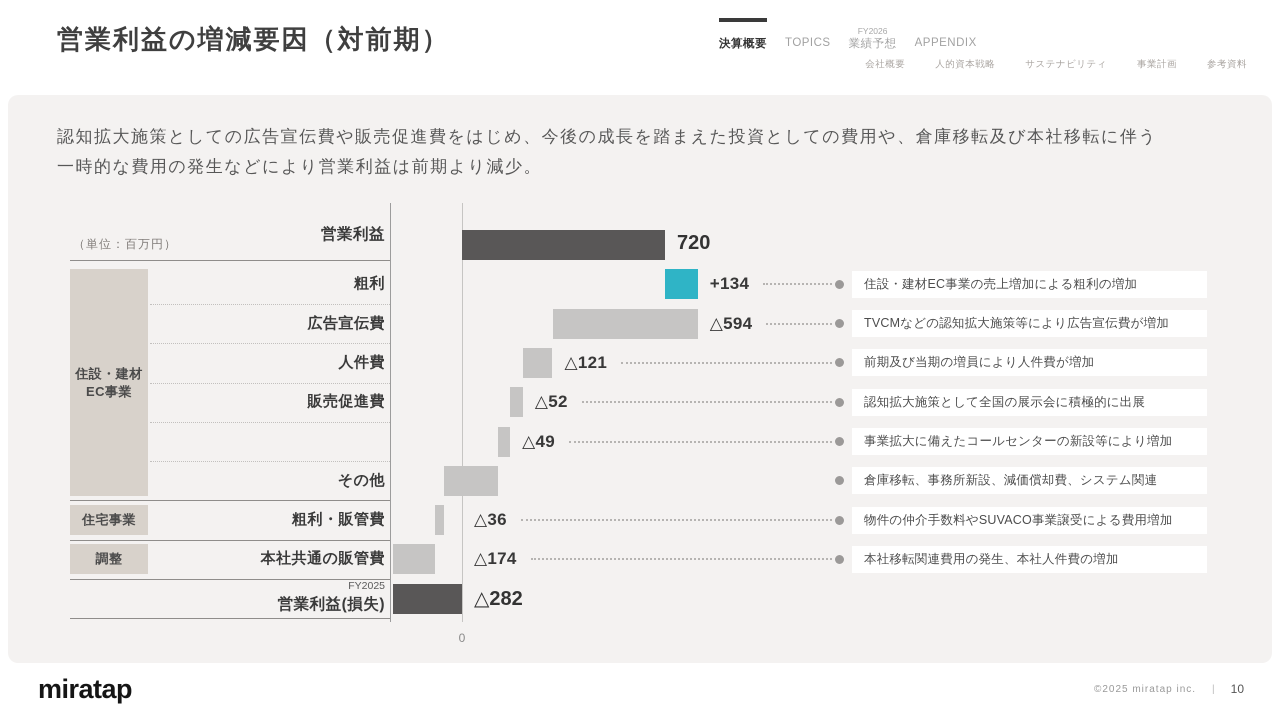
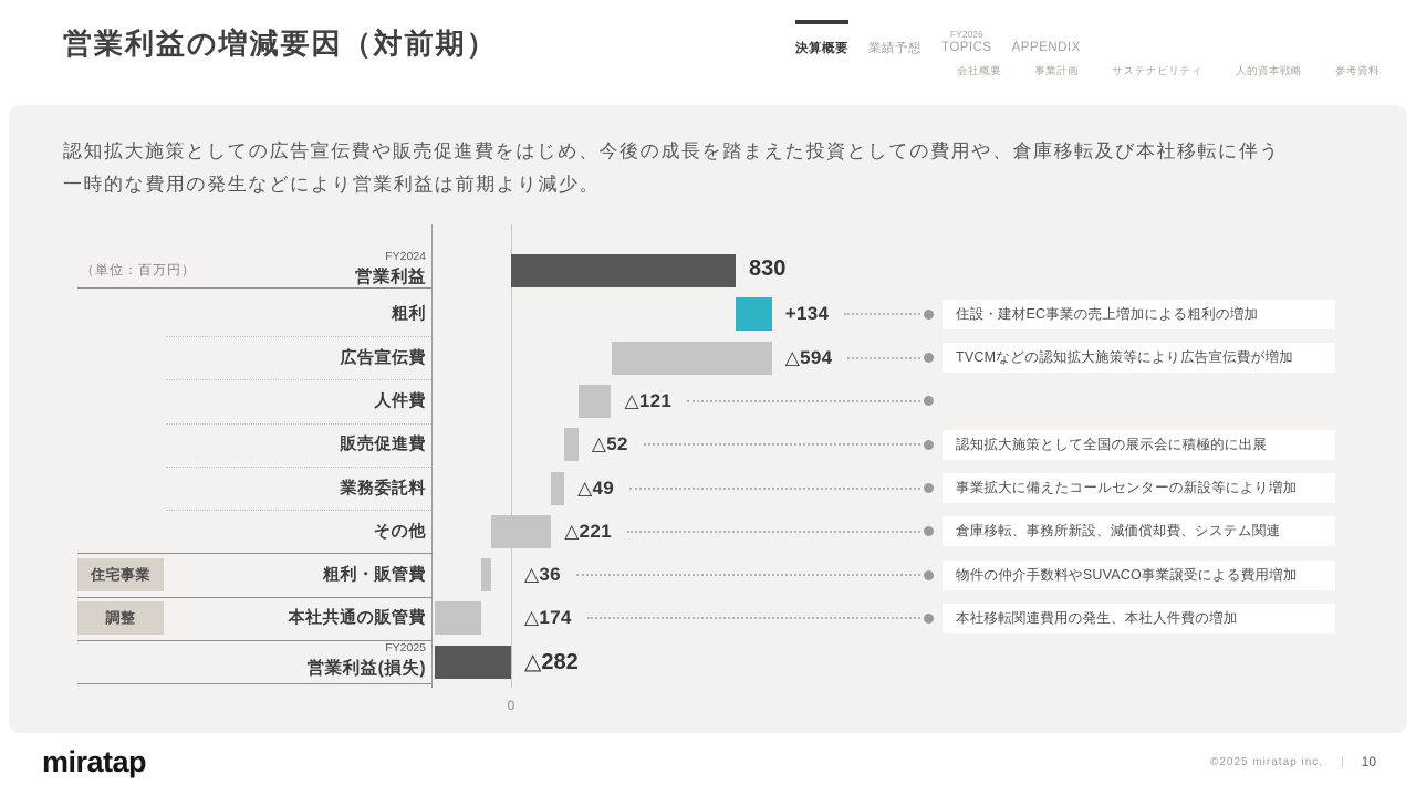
  営業利益の増減要因（対前期）
  決算概要
- TOPICS
+ 業績予想
  FY2026
- 業績予想
+ TOPICS
  APPENDIX
  会社概要
- 人的資本戦略
+ 事業計画
  サステナビリティ
- 事業計画
+ 人的資本戦略
  参考資料
  認知拡大施策としての広告宣伝費や販売促進費をはじめ、今後の成長を踏まえた投資としての費用や、倉庫移転及び本社移転に伴う
  一時的な費用の発生などにより営業利益は前期より減少。
  0
  （単位：百万円）
- 住設・建材
- EC事業
  住宅事業
  調整
+ FY2024
  営業利益
- 720
+ 830
  粗利
  +134
  住設・建材EC事業の売上増加による粗利の増加
  広告宣伝費
  △594
  TVCMなどの認知拡大施策等により広告宣伝費が増加
  人件費
  △121
- 前期及び当期の増員により人件費が増加
  販売促進費
  △52
  認知拡大施策として全国の展示会に積極的に出展
+ 業務委託料
  △49
  事業拡大に備えたコールセンターの新設等により増加
  その他
+ △221
  倉庫移転、事務所新設、減価償却費、システム関連
  粗利・販管費
  △36
  物件の仲介手数料やSUVACO事業譲受による費用増加
  本社共通の販管費
  △174
  本社移転関連費用の発生、本社人件費の増加
  FY2025
  営業利益(損失)
  △282
  miratap
  ©2025 miratap inc.
  |
  10
